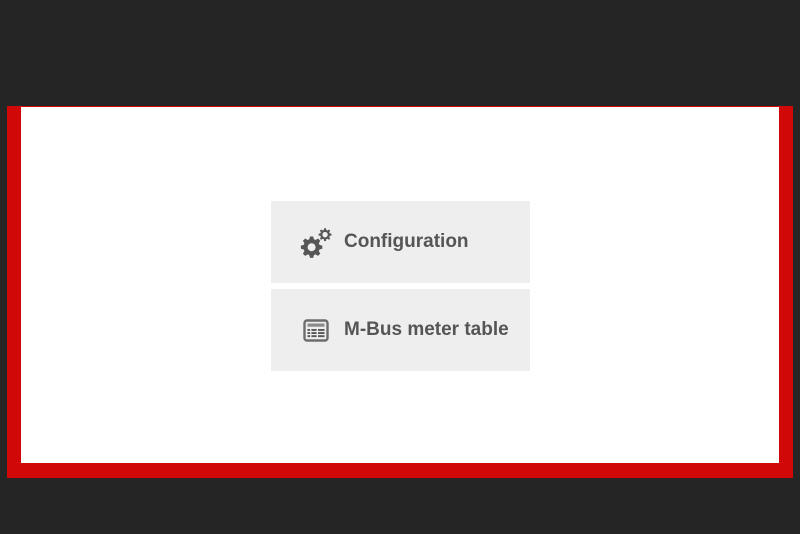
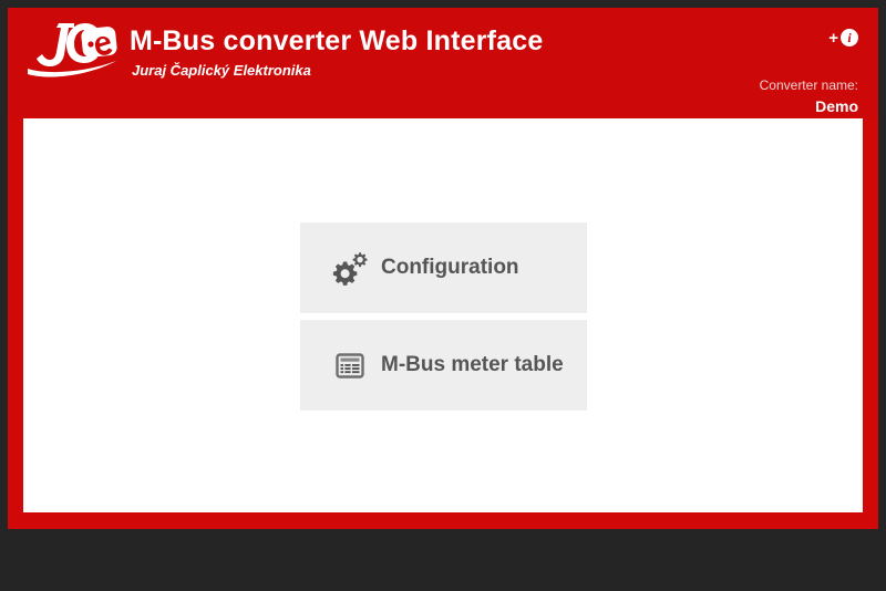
+ M-Bus converter Web Interface
+ Juraj Čaplický Elektronika
+ +
+ i
+ Converter name:
+ Demo
  Configuration
  M-Bus meter table
